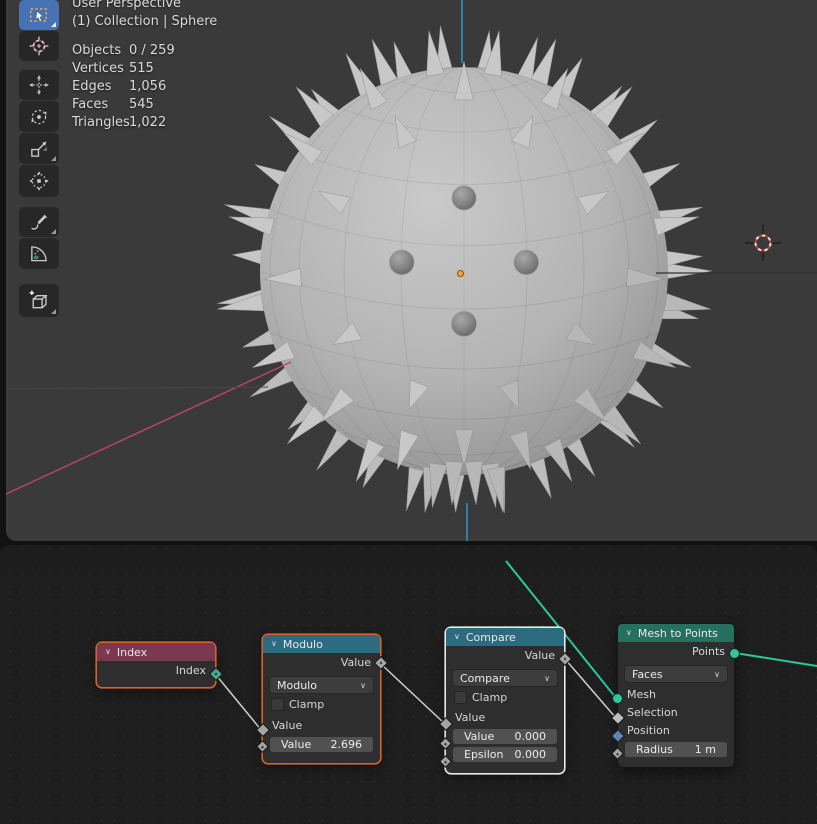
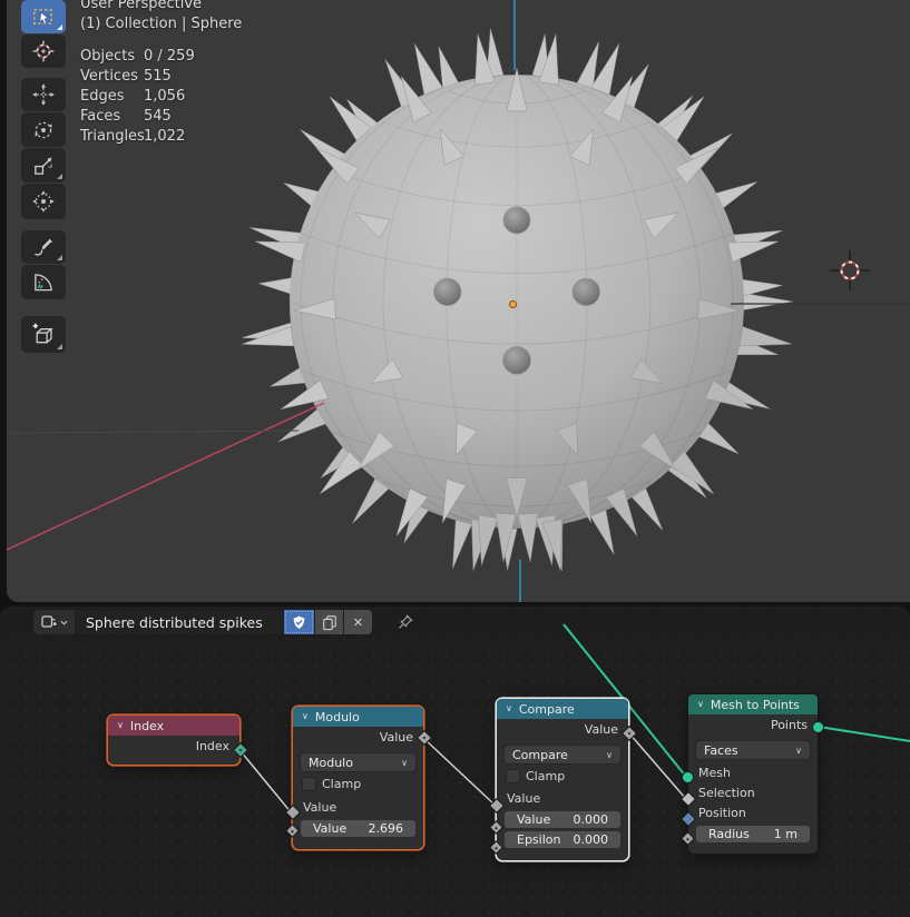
  User Perspective
  (1) Collection | Sphere
  Objects
  0 / 259
  Vertices
  515
  Edges
  1,056
  Faces
  545
  Triangles
  1,022
+ Sphere distributed spikes
+ ✕
  ∨
  Index
  Index
  ∨
  Modulo
  Value
  Modulo
  ∨
  Clamp
  Value
  Value
  2.696
  ∨
  Compare
  Value
  Compare
  ∨
  Clamp
  Value
  Value
  0.000
  Epsilon
  0.000
  ∨
  Mesh to Points
  Points
  Faces
  ∨
  Mesh
  Selection
  Position
  Radius
  1 m
